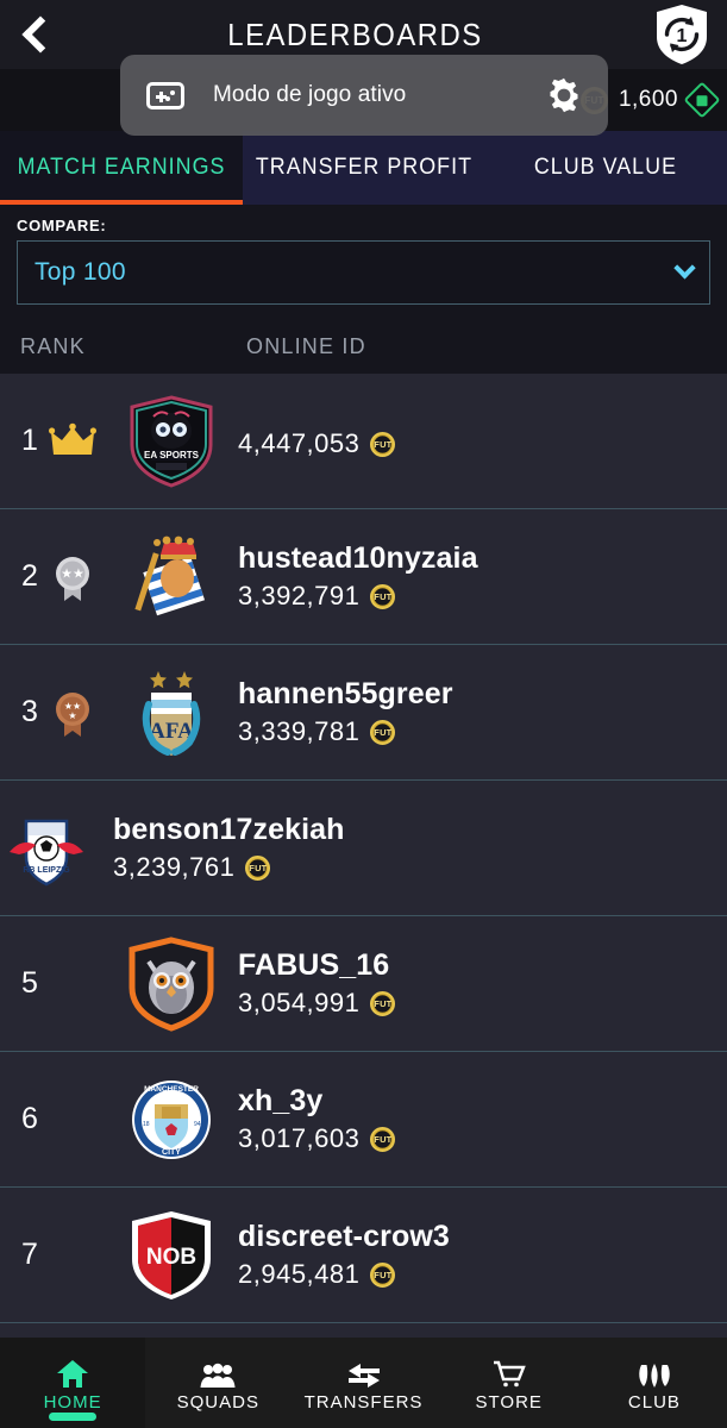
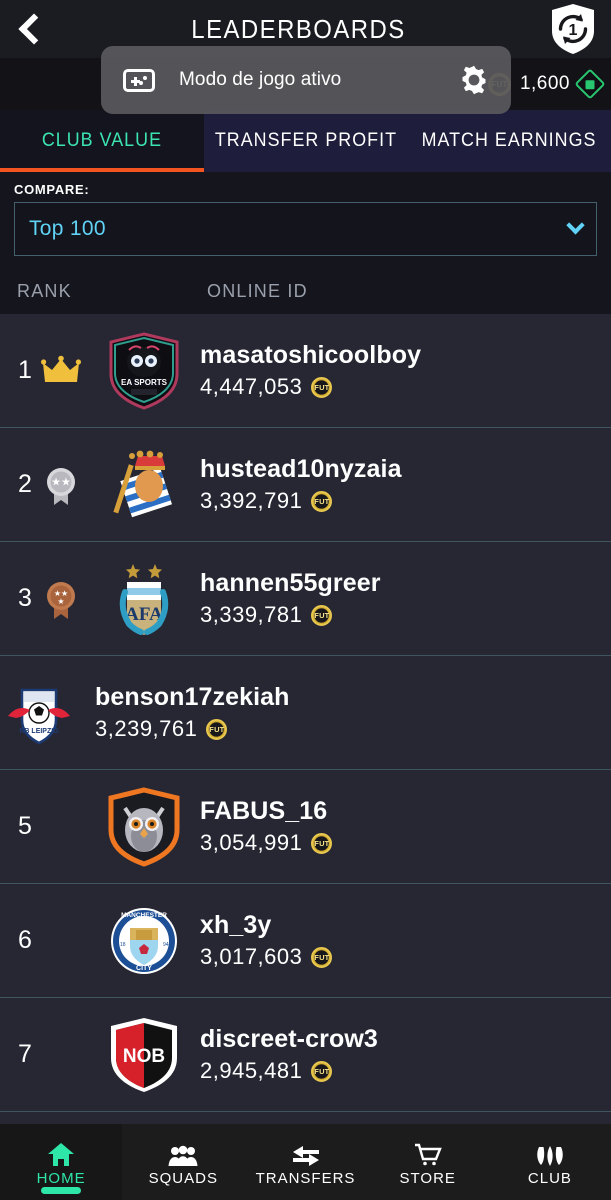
  LEADERBOARDS
  1
  1,600
  Modo de jogo ativo
- MATCH EARNINGS
+ CLUB VALUE
  TRANSFER PROFIT
- CLUB VALUE
+ MATCH EARNINGS
  COMPARE:
  Top 100
  RANK
  ONLINE ID
  1
  EA SPORTS
+ masatoshicoolboy
  4,447,053
  FUT
  2
  ★★
  hustead10nyzaia
  3,392,791
  FUT
  3
  ★★
  ★
  AFA
  hannen55greer
  3,339,781
  FUT
  benson17zekiah
  3,239,761
  FUT
  5
  FABUS_16
  3,054,991
  FUT
  6
  xh_3y
  3,017,603
  FUT
  7
  NOB
  discreet-crow3
  2,945,481
  FUT
  HOME
  SQUADS
  TRANSFERS
  STORE
  CLUB
